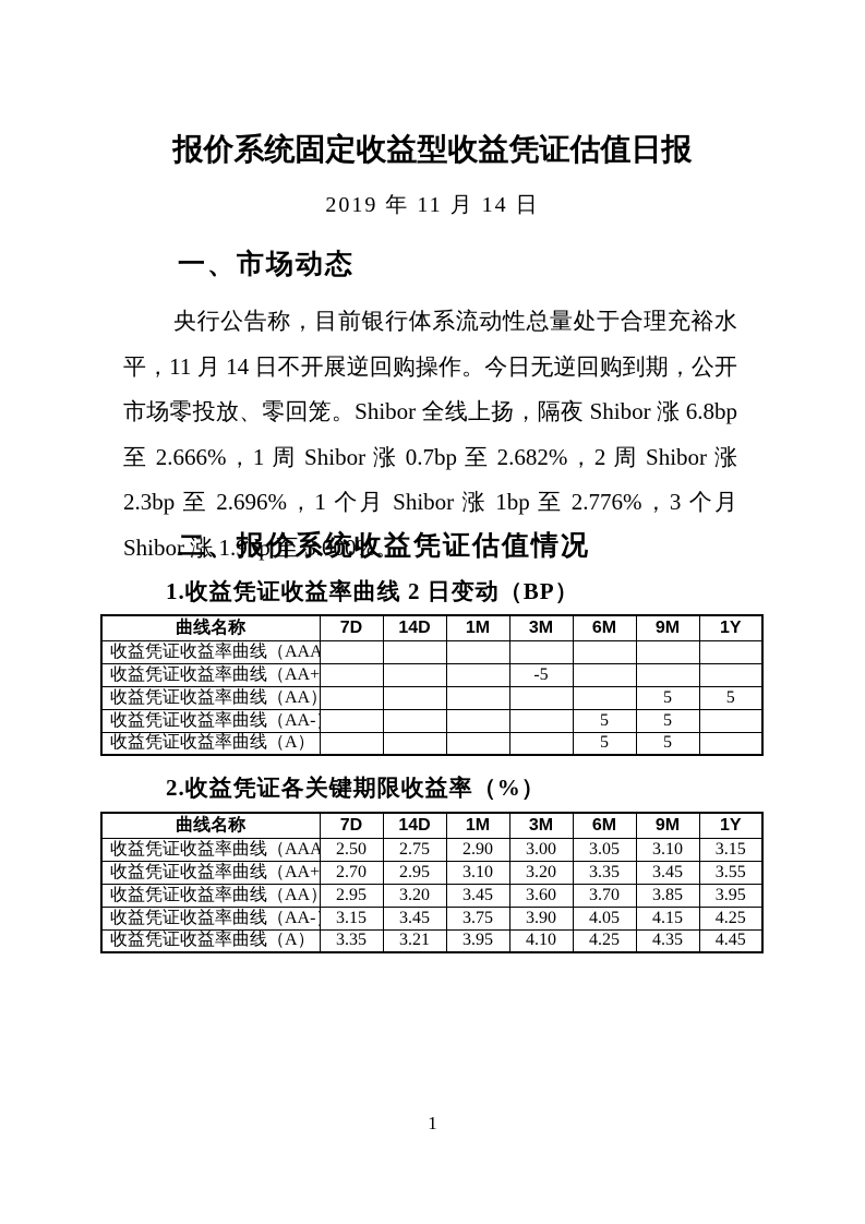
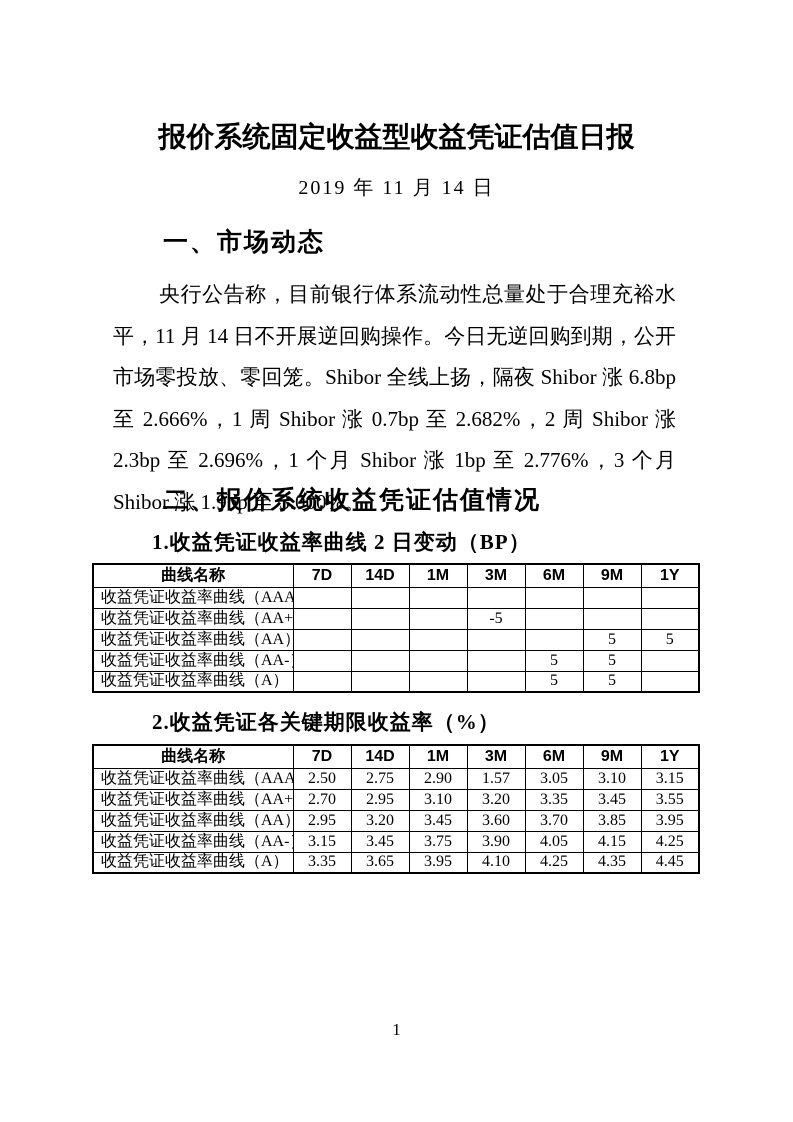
  报价系统固定收益型收益凭证估值日报
  2019 年 11 月 14 日
  一、市场动态
  央行公告称，目前银行体系流动性总量处于合理充裕水平，11 月 14 日不开展逆回购操作。今日无逆回购到期，公开市场零投放、零回笼。Shibor 全线上扬，隔夜 Shibor 涨 6.8bp 至 2.666%，1 周 Shibor 涨 0.7bp 至 2.682%，2 周 Shibor 涨 2.3bp 至 2.696%，1 个月 Shibor 涨 1bp 至 2.776%，3 个月 Shibor 涨 1.9bp 至 3.000%。
  二、报价系统收益凭证估值情况
  1.收益凭证收益率曲线 2 日变动（BP）
  曲线名称	7D	14D	1M	3M	6M	9M	1Y
  收益凭证收益率曲线（AAA
  收益凭证收益率曲线（AA+				-5
  收益凭证收益率曲线（AA）						5	5
  收益凭证收益率曲线（AA-					5	5
  收益凭证收益率曲线（A）					5	5
  2.收益凭证各关键期限收益率（%）
  曲线名称	7D	14D	1M	3M	6M	9M	1Y
- 收益凭证收益率曲线（AAA	2.50	2.75	2.90	3.00	3.05	3.10	3.15
+ 收益凭证收益率曲线（AAA	2.50	2.75	2.90	1.57	3.05	3.10	3.15
  收益凭证收益率曲线（AA+	2.70	2.95	3.10	3.20	3.35	3.45	3.55
  收益凭证收益率曲线（AA）	2.95	3.20	3.45	3.60	3.70	3.85	3.95
  收益凭证收益率曲线（AA-	3.15	3.45	3.75	3.90	4.05	4.15	4.25
- 收益凭证收益率曲线（A）	3.35	3.21	3.95	4.10	4.25	4.35	4.45
+ 收益凭证收益率曲线（A）	3.35	3.65	3.95	4.10	4.25	4.35	4.45
  1
